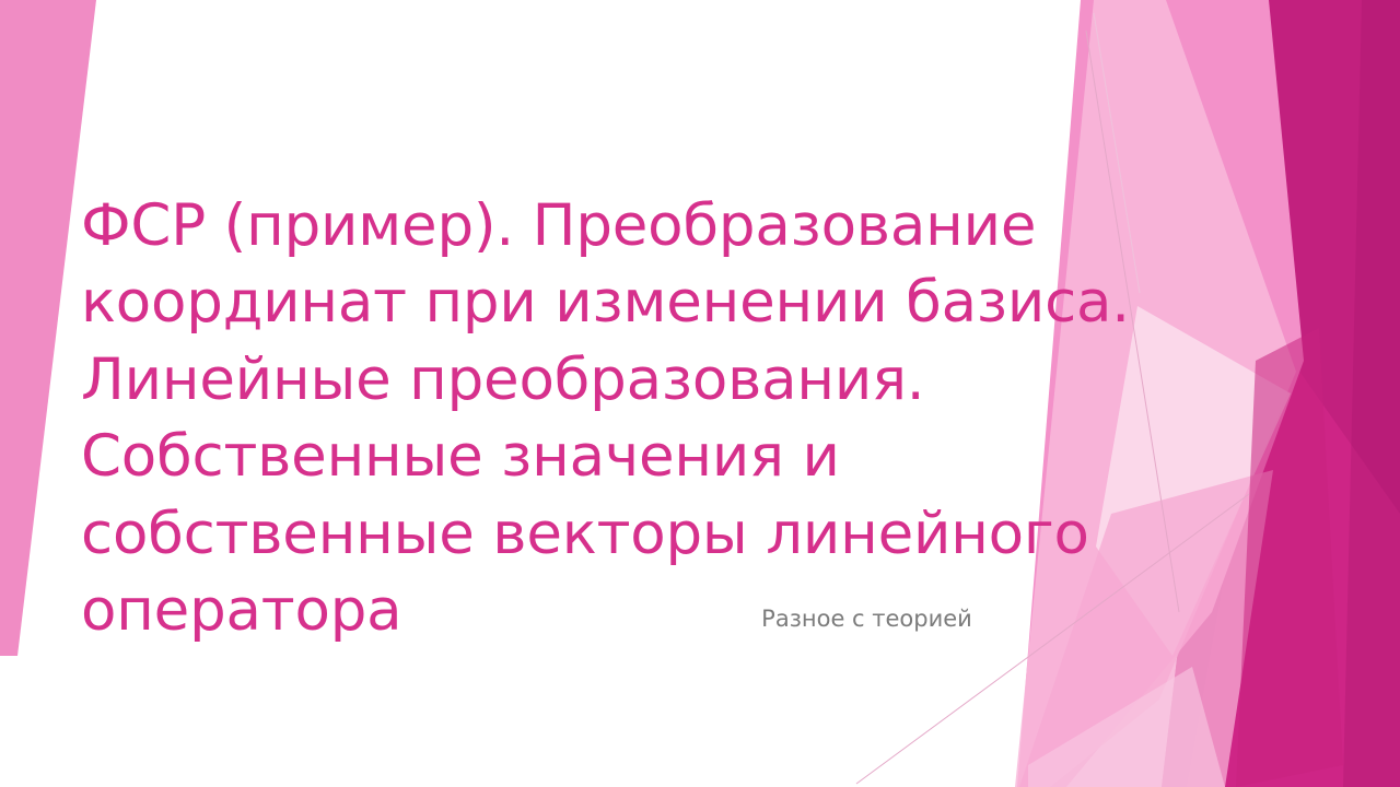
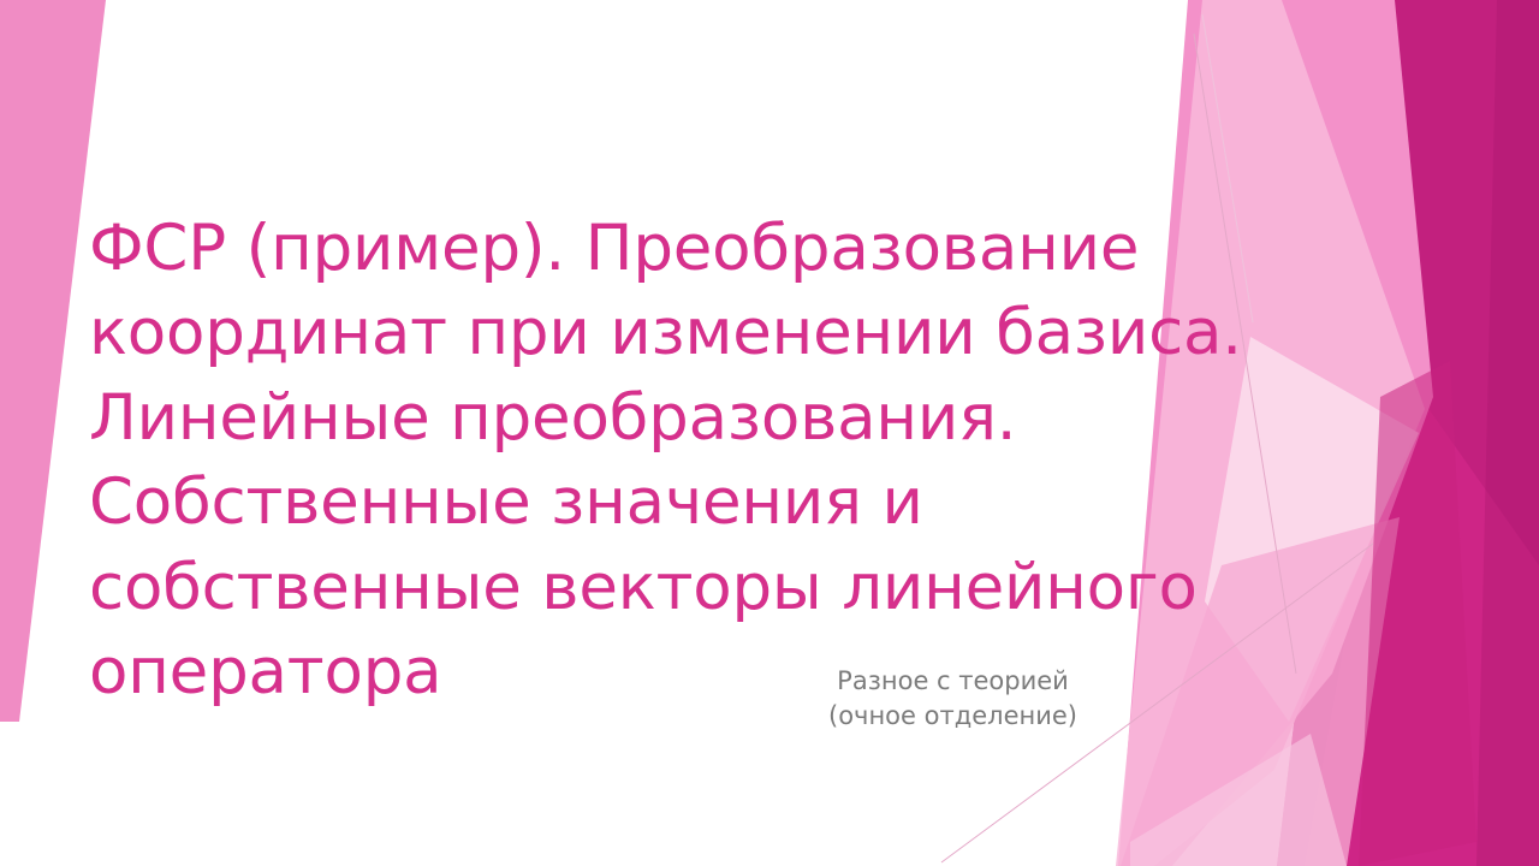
  ФСР (пример). Преобразование координат при изменении базиса. Линейные преобразования. Собственные значения и собственные векторы линейного оператора
  Разное с теорией
+ (очное отделение)
